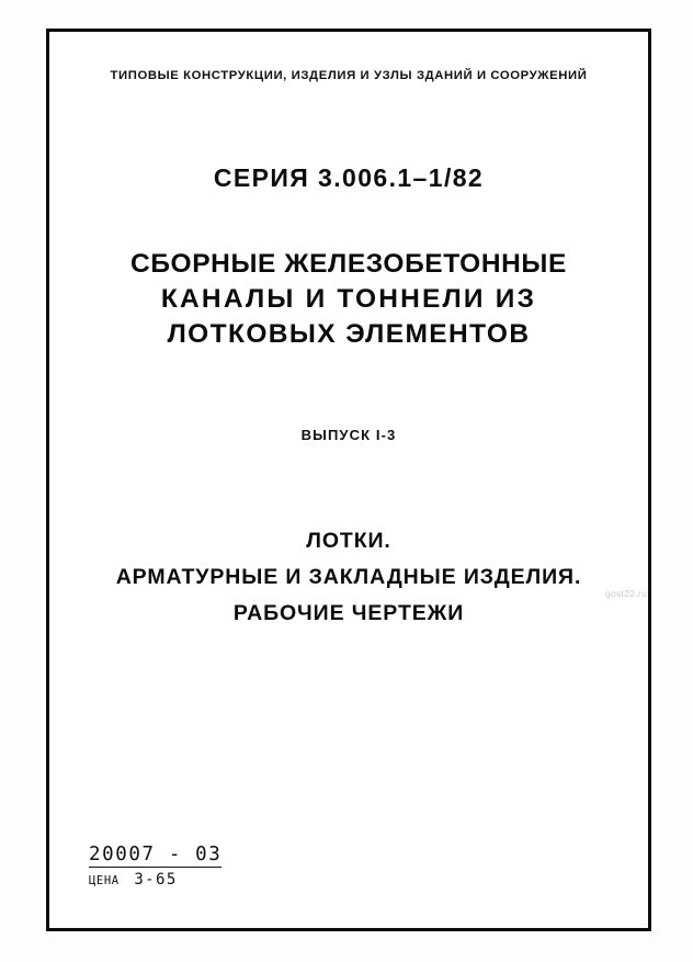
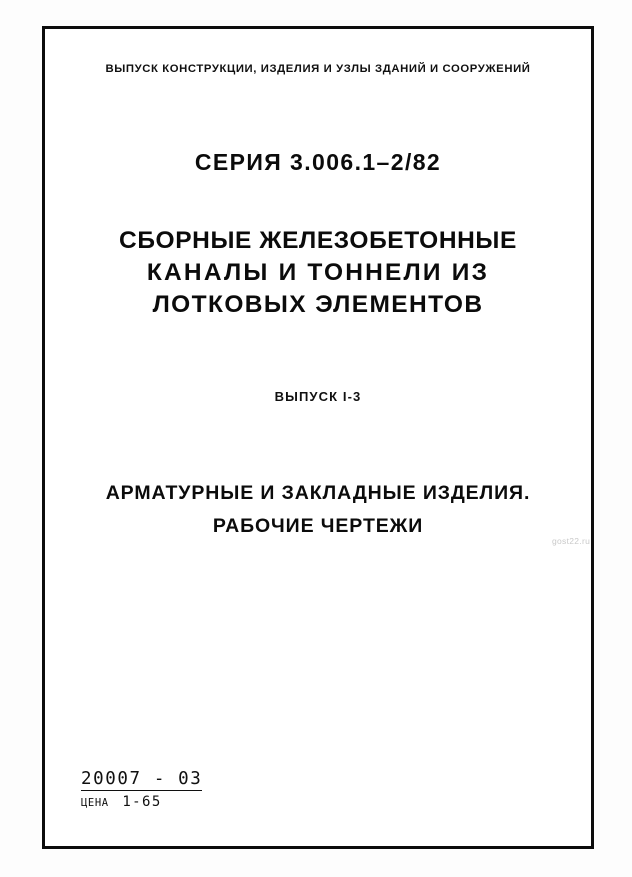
- ТИПОВЫЕ КОНСТРУКЦИИ, ИЗДЕЛИЯ И УЗЛЫ ЗДАНИЙ И СООРУЖЕНИЙ
+ ВЫПУСК КОНСТРУКЦИИ, ИЗДЕЛИЯ И УЗЛЫ ЗДАНИЙ И СООРУЖЕНИЙ
- СЕРИЯ 3.006.1–1/82
+ СЕРИЯ 3.006.1–2/82
  СБОРНЫЕ ЖЕЛЕЗОБЕТОННЫЕ
  КАНАЛЫ И ТОННЕЛИ ИЗ
  ЛОТКОВЫХ ЭЛЕМЕНТОВ
  ВЫПУСК I-3
- ЛОТКИ.
  АРМАТУРНЫЕ И ЗАКЛАДНЫЕ ИЗДЕЛИЯ.
  РАБОЧИЕ ЧЕРТЕЖИ
  20007 - 03
- ЦЕНА 3-65
+ ЦЕНА 1-65
  gost22.ru
